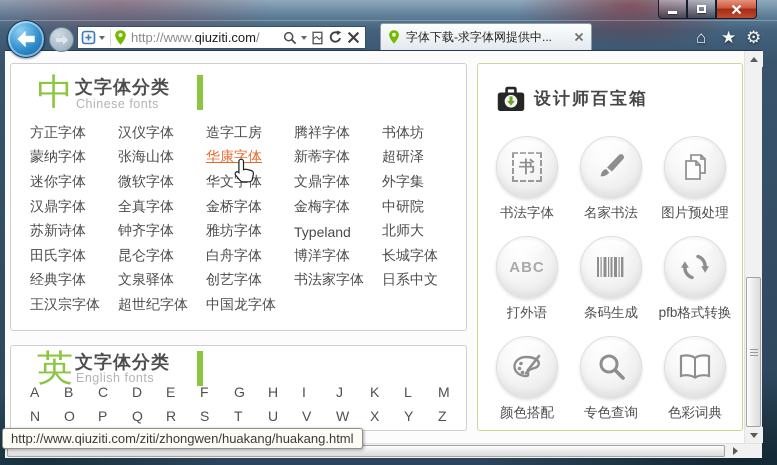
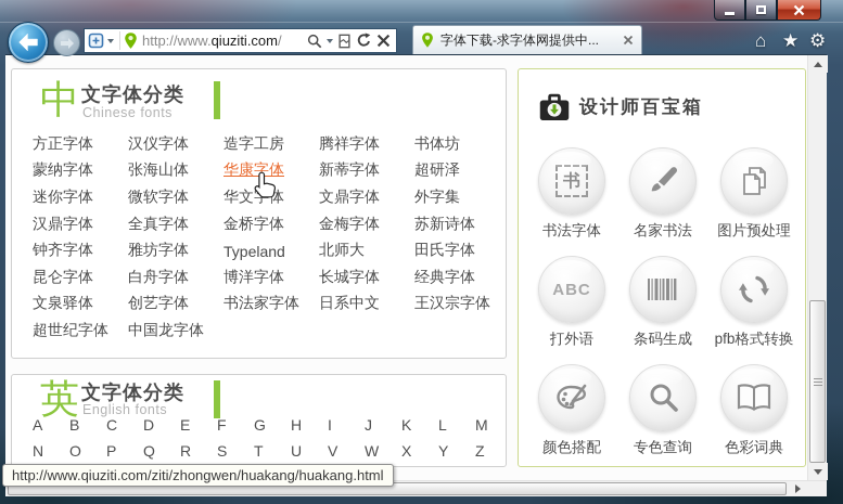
  http://www.qiuziti.com/
  字体下载-求字体网提供中...
  ⌂
  ★
  ⚙
  中
  文字体分类
  Chinese fonts
  方正字体
  汉仪字体
  造字工房
  腾祥字体
  书体坊
  蒙纳字体
  张海山体
  华康字体
  新蒂字体
  超研泽
  迷你字体
  微软字体
  华文体
  文鼎字体
  外字集
  汉鼎字体
  全真字体
  金桥字体
  金梅字体
- 中研院
  苏新诗体
  钟齐字体
  雅坊字体
  Typeland
  北师大
  田氏字体
  昆仑字体
  白舟字体
  博洋字体
  长城字体
  经典字体
  文泉驿体
  创艺字体
  书法家字体
  日系中文
  王汉宗字体
  超世纪字体
  中国龙字体
  英
  文字体分类
  English fonts
  A
  B
  C
  D
  E
  F
  G
  H
  I
  J
  K
  L
  M
  N
  O
  P
  Q
  R
  S
  T
  U
  V
  W
  X
  Y
  Z
  设计师百宝箱
  书
  书法字体
  名家书法
  图片预处理
  ABC
  打外语
  条码生成
  pfb格式转换
  颜色搭配
  专色查询
  色彩词典
  http://www.qiuziti.com/ziti/zhongwen/huakang/huakang.html
